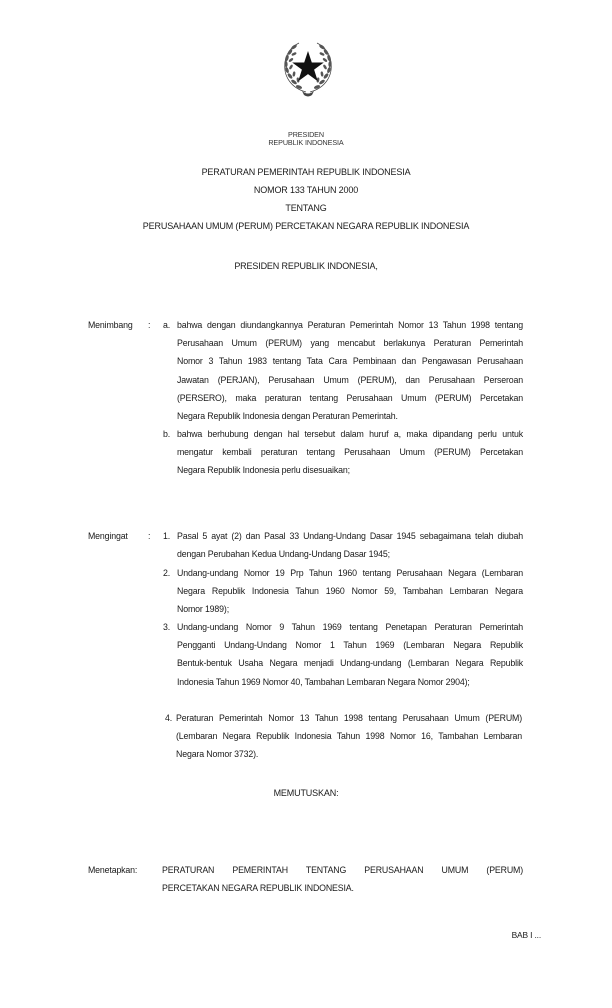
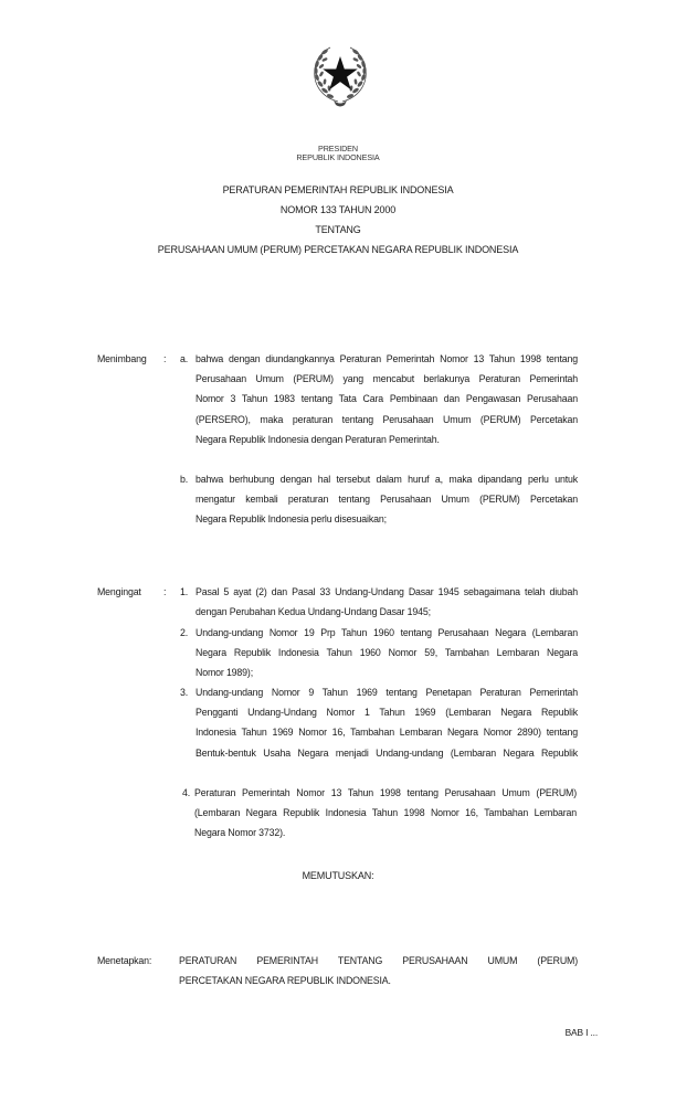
  PRESIDEN
  REPUBLIK INDONESIA
  PERATURAN PEMERINTAH REPUBLIK INDONESIA
  NOMOR 133 TAHUN 2000
  TENTANG
  PERUSAHAAN UMUM (PERUM) PERCETAKAN NEGARA REPUBLIK INDONESIA
- PRESIDEN REPUBLIK INDONESIA,
  Menimbang
  :
  a.
  bahwa dengan diundangkannya Peraturan Pemerintah Nomor 13 Tahun 1998 tentang
  Perusahaan Umum (PERUM) yang mencabut berlakunya Peraturan Pemerintah
  Nomor 3 Tahun 1983 tentang Tata Cara Pembinaan dan Pengawasan Perusahaan
- Jawatan (PERJAN), Perusahaan Umum (PERUM), dan Perusahaan Perseroan
  (PERSERO), maka peraturan tentang Perusahaan Umum (PERUM) Percetakan
  Negara Republik Indonesia dengan Peraturan Pemerintah.
  b.
  bahwa berhubung dengan hal tersebut dalam huruf a, maka dipandang perlu untuk
  mengatur kembali peraturan tentang Perusahaan Umum (PERUM) Percetakan
  Negara Republik Indonesia perlu disesuaikan;
  Mengingat
  :
  1.
  Pasal 5 ayat (2) dan Pasal 33 Undang-Undang Dasar 1945 sebagaimana telah diubah
  dengan Perubahan Kedua Undang-Undang Dasar 1945;
  2.
  Undang-undang Nomor 19 Prp Tahun 1960 tentang Perusahaan Negara (Lembaran
  Negara Republik Indonesia Tahun 1960 Nomor 59, Tambahan Lembaran Negara
  Nomor 1989);
  3.
  Undang-undang Nomor 9 Tahun 1969 tentang Penetapan Peraturan Pemerintah
  Pengganti Undang-Undang Nomor 1 Tahun 1969 (Lembaran Negara Republik
+ Indonesia Tahun 1969 Nomor 16, Tambahan Lembaran Negara Nomor 2890) tentang
  Bentuk-bentuk Usaha Negara menjadi Undang-undang (Lembaran Negara Republik
- Indonesia Tahun 1969 Nomor 40, Tambahan Lembaran Negara Nomor 2904);
  4.
  Peraturan Pemerintah Nomor 13 Tahun 1998 tentang Perusahaan Umum (PERUM)
  (Lembaran Negara Republik Indonesia Tahun 1998 Nomor 16, Tambahan Lembaran
  Negara Nomor 3732).
  MEMUTUSKAN:
  Menetapkan:
  PERATURAN PEMERINTAH TENTANG PERUSAHAAN UMUM (PERUM)
  PERCETAKAN NEGARA REPUBLIK INDONESIA.
  BAB I ...
